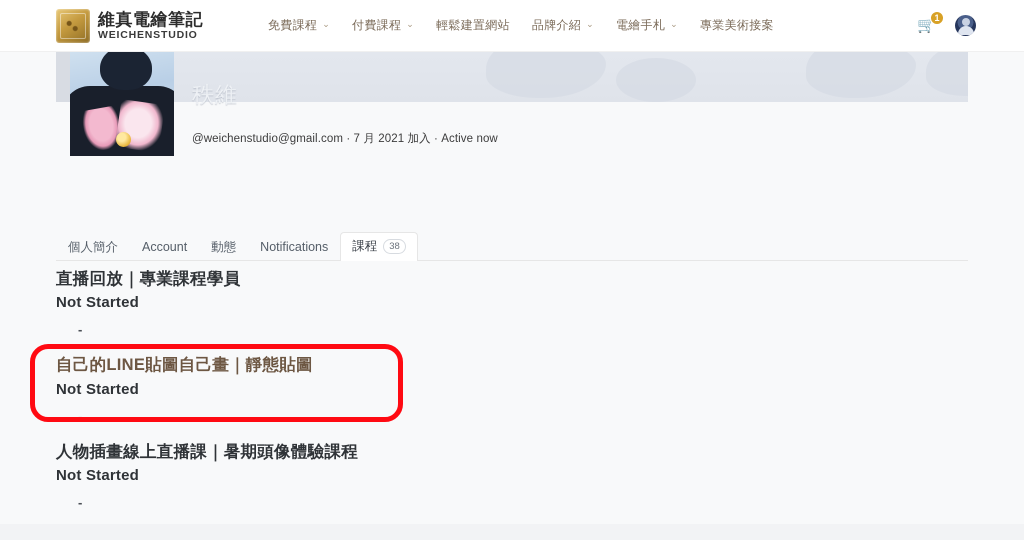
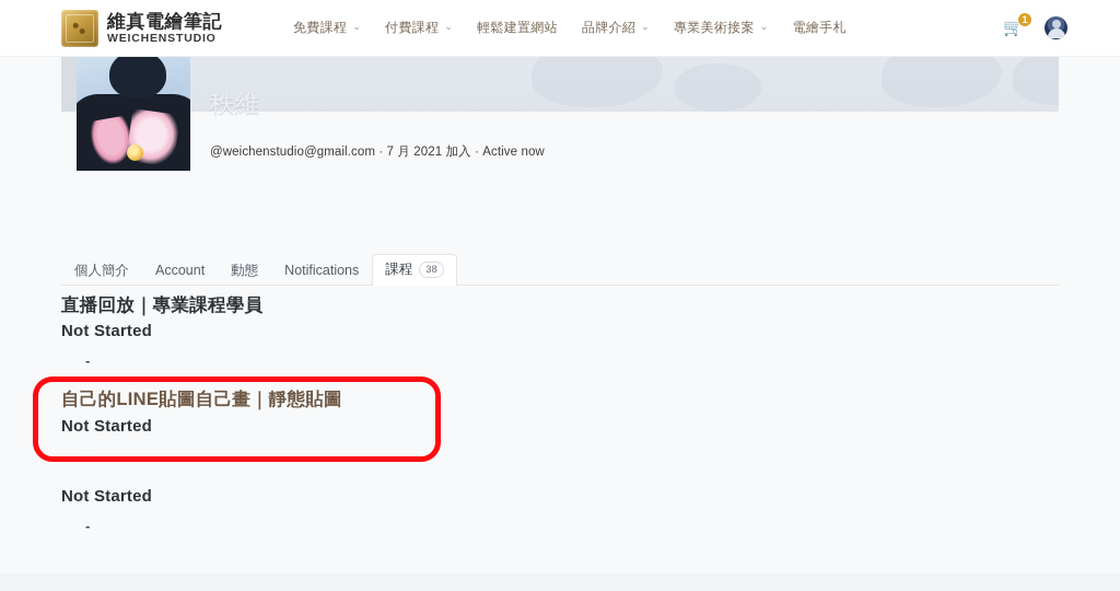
  維真電繪筆記
  WEICHENSTUDIO
  免費課程
  ⌄
  付費課程
  ⌄
  輕鬆建置網站
  品牌介紹
  ⌄
- 電繪手札
+ 專業美術接案
  ⌄
- 專業美術接案
+ 電繪手札
  🛒
  1
  秩維
  @weichenstudio@gmail.com · 7 月 2021 加入 · Active now
  個人簡介
  Account
  動態
  Notifications
  課程
  38
  直播回放｜專業課程學員
  Not Started
  -
  自己的LINE貼圖自己畫｜靜態貼圖
  Not Started
  -
- 人物插畫線上直播課｜暑期頭像體驗課程
  Not Started
  -
